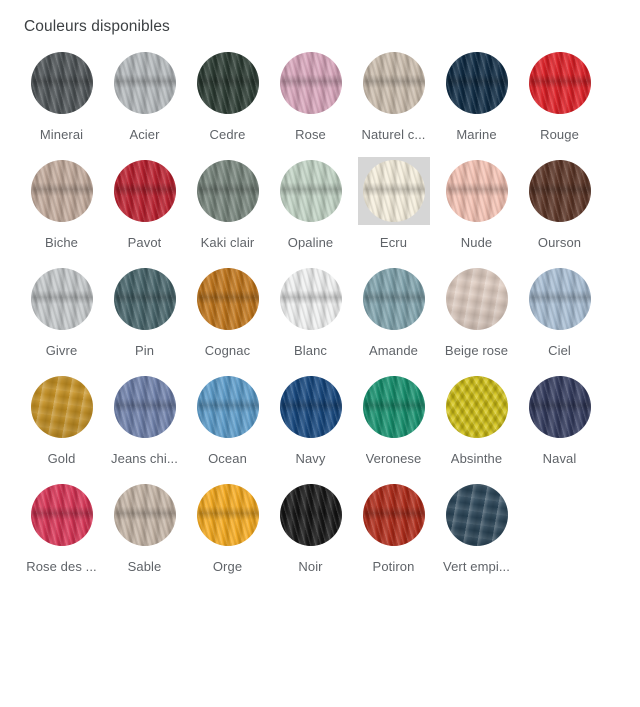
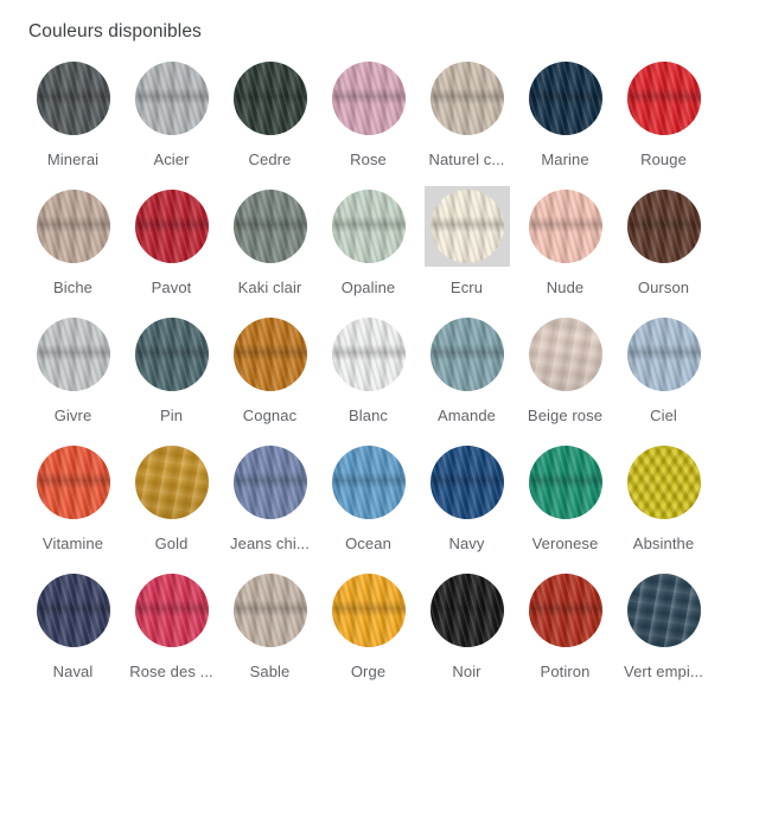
  Couleurs disponibles
  Minerai
  Acier
  Cedre
  Rose
  Naturel c...
  Marine
  Rouge
  Biche
  Pavot
  Kaki clair
  Opaline
  Ecru
  Nude
  Ourson
  Givre
  Pin
  Cognac
  Blanc
  Amande
  Beige rose
  Ciel
+ Vitamine
  Gold
  Jeans chi...
  Ocean
  Navy
  Veronese
  Absinthe
  Naval
  Rose des ...
  Sable
  Orge
  Noir
  Potiron
  Vert empi...
